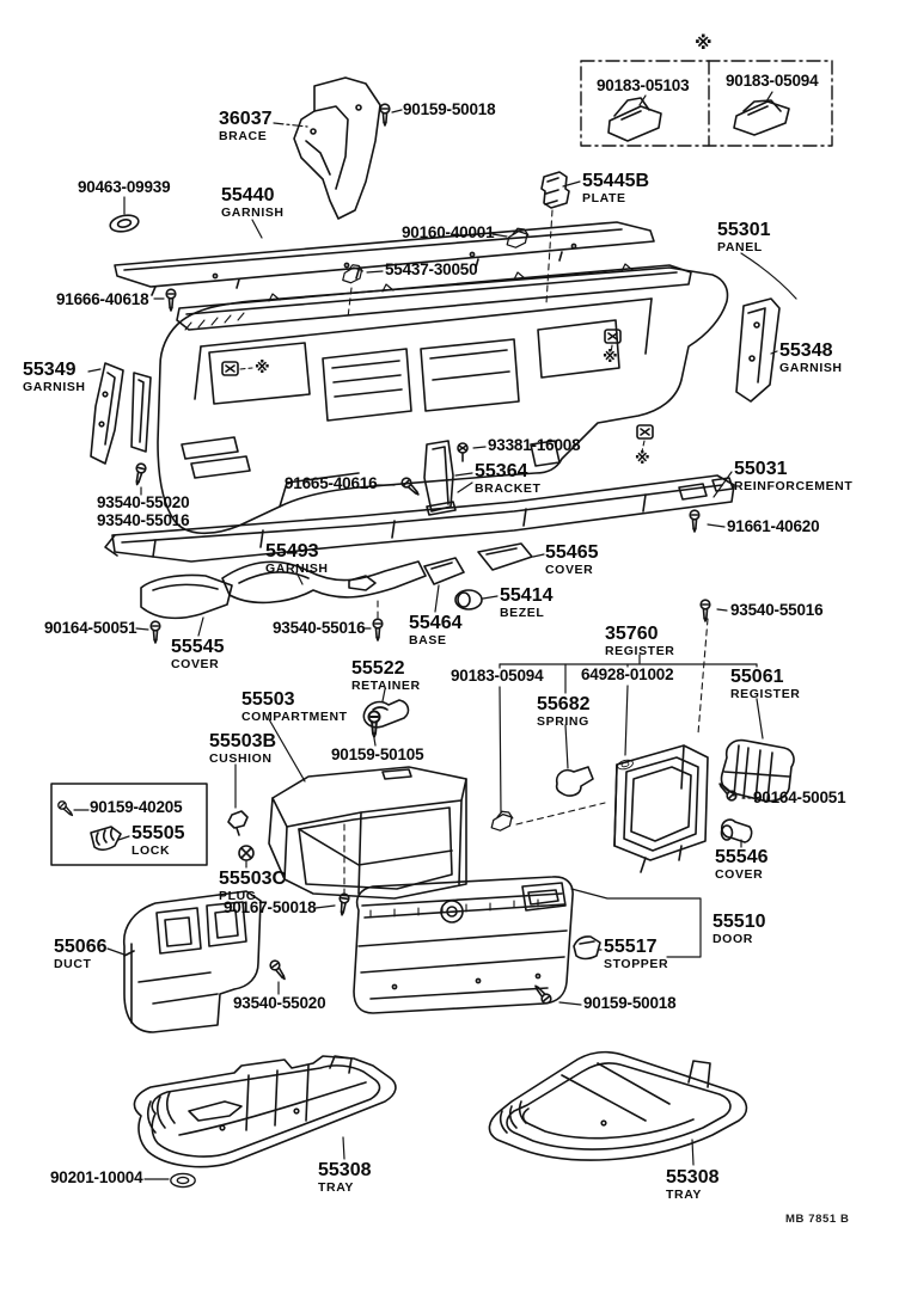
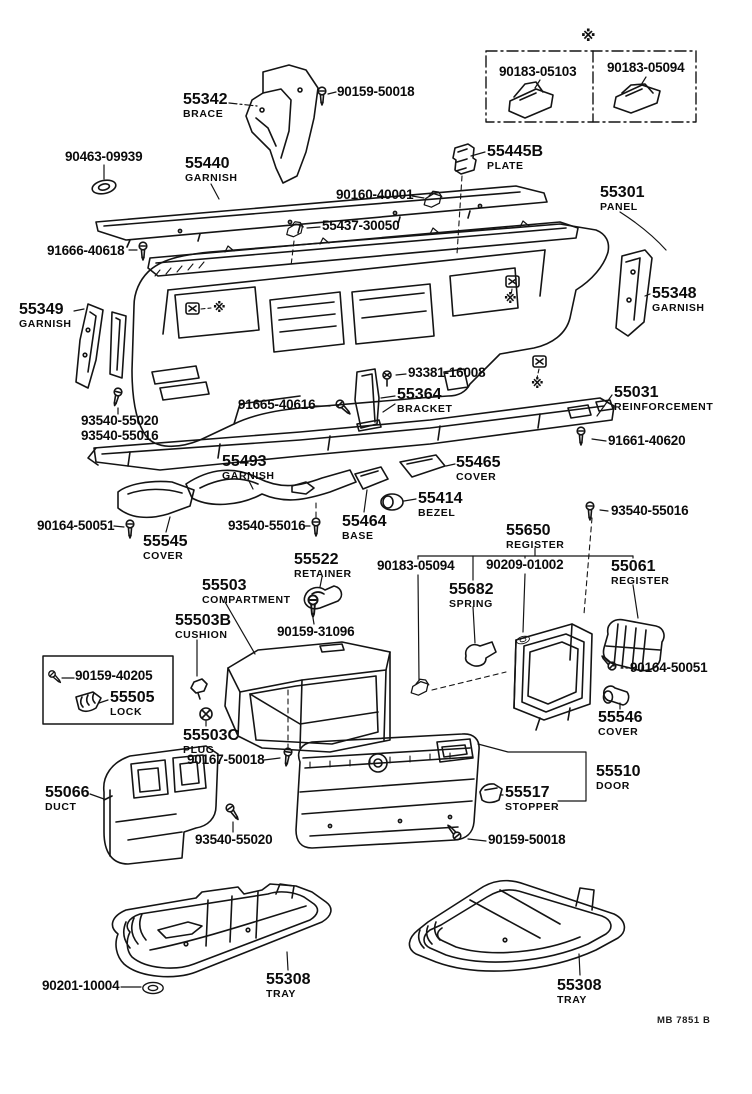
  ※
  ※
  ※
  ※
  90183-05103
  90183-05094
- 36037
+ 55342
  BRACE
  90159-50018
  90463-09939
  55440
  GARNISH
  90160-40001
  55445B
  PLATE
  55301
  PANEL
  55437-30050
  91666-40618
  55349
  GARNISH
  55348
  GARNISH
  93540-55020
  93540-55016
  93381-16008
  55364
  BRACKET
  91665-40616
  55031
  REINFORCEMENT
  91661-40620
  55493
  GARNISH
  55465
  COVER
  55414
  BEZEL
  55464
  BASE
  90164-50051
  55545
  COVER
  93540-55016
  93540-55016
  55522
  RETAINER
- 35760
+ 55650
  REGISTER
  90183-05094
- 64928-01002
+ 90209-01002
  55682
  SPRING
  55061
  REGISTER
  55503
  COMPARTMENT
  55503B
  CUSHION
- 90159-50105
+ 90159-31096
  90159-40205
  55505
  LOCK
  55503C
  PLUG
  90167-50018
  90164-50051
  55546
  COVER
  55510
  DOOR
  55517
  STOPPER
  90159-50018
  55066
  DUCT
  93540-55020
  90201-10004
  55308
  TRAY
  55308
  TRAY
  MB 7851 B
